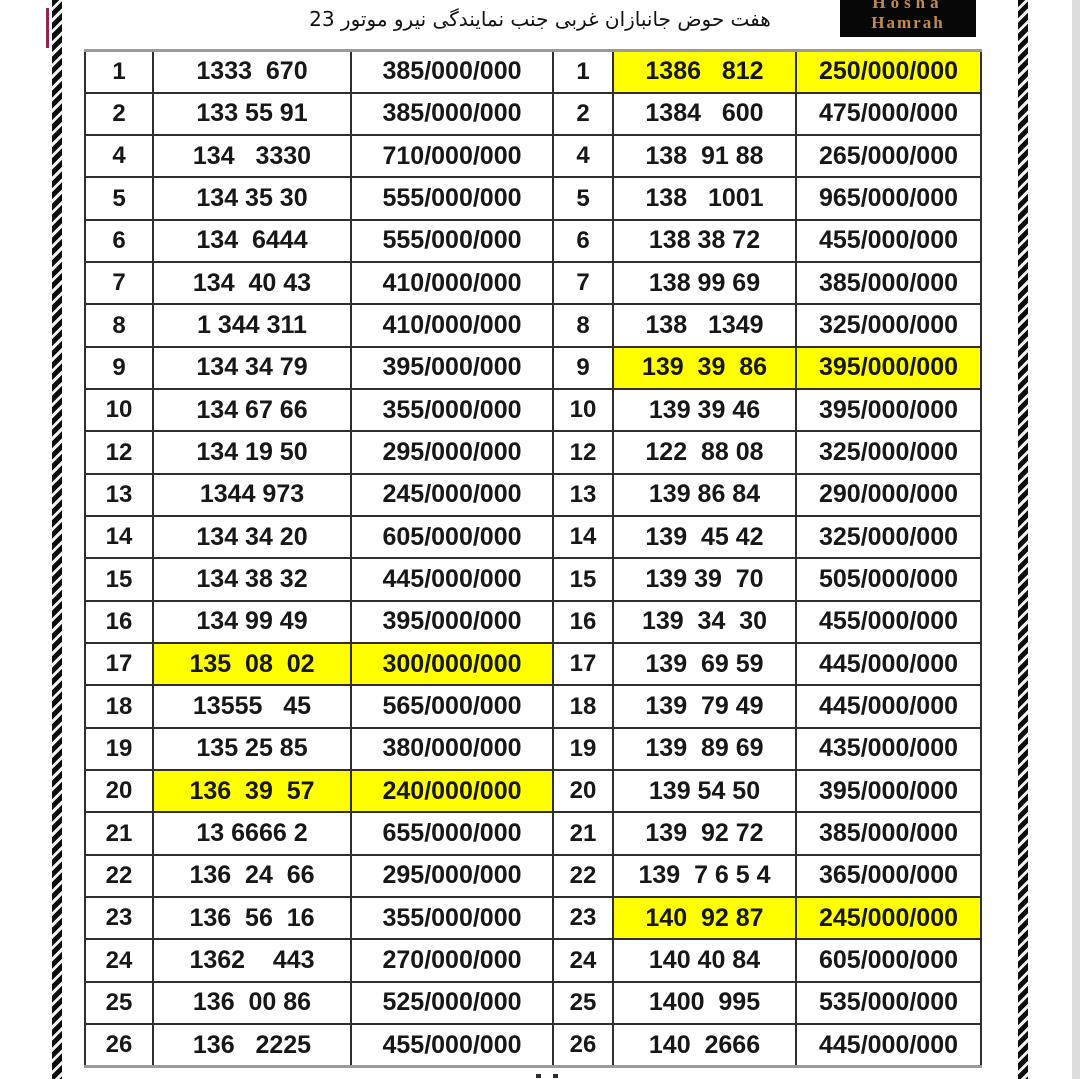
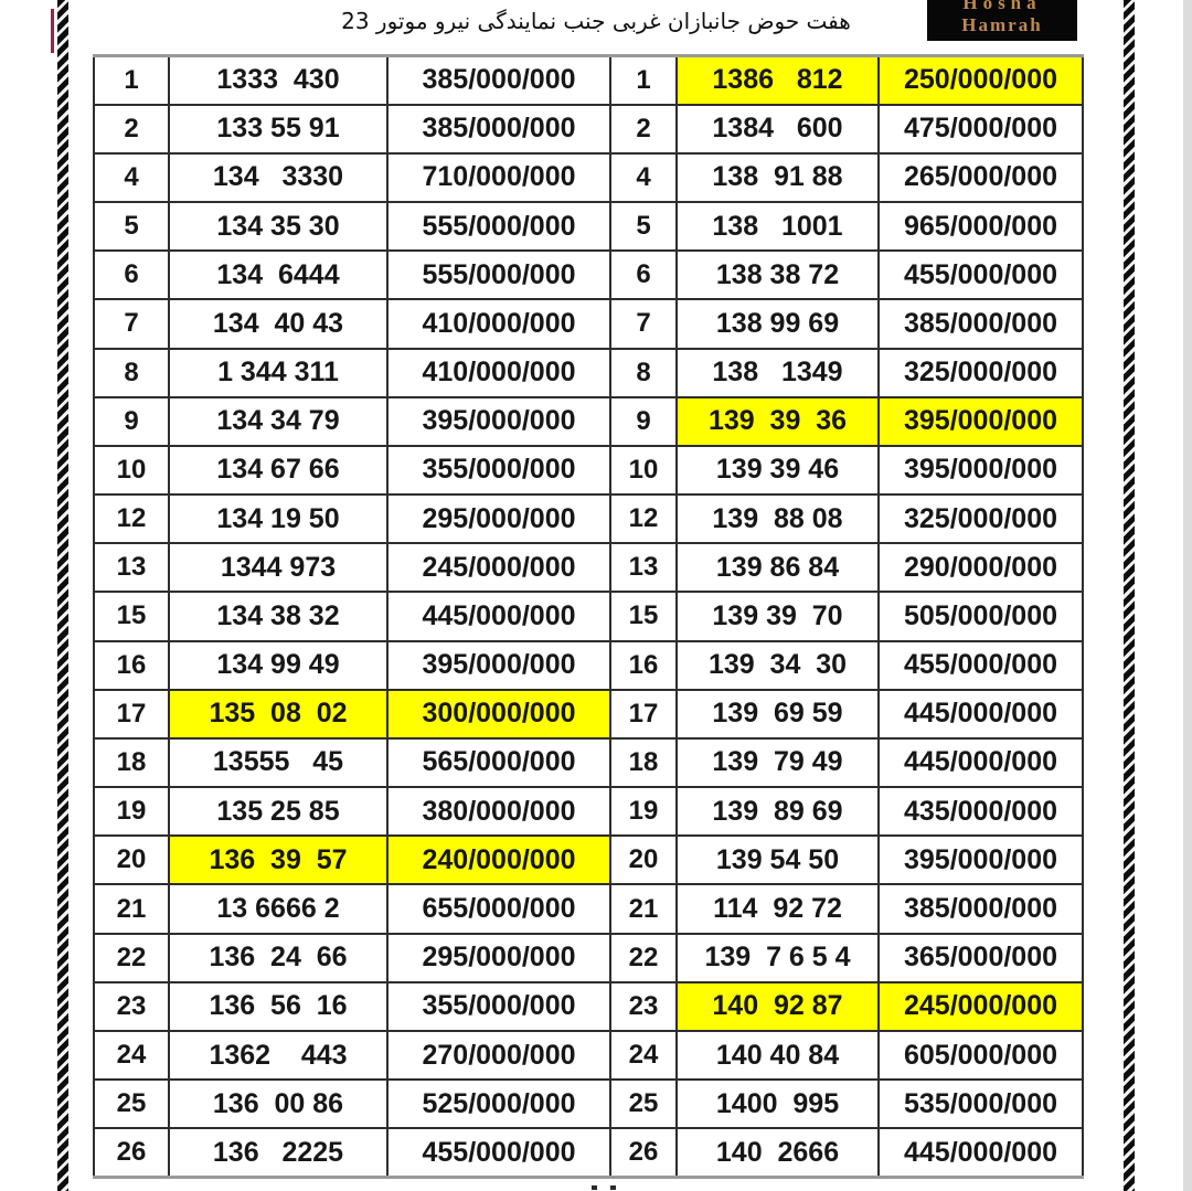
  هفت حوض جانبازان غربی جنب نمایندگی نیرو موتور 23
  Hosha
  Hamrah
- 1	1333 670	385/000/000	1	1386 812	250/000/000
+ 1	1333 430	385/000/000	1	1386 812	250/000/000
  2	133 55 91	385/000/000	2	1384 600	475/000/000
  4	134 3330	710/000/000	4	138 91 88	265/000/000
  5	134 35 30	555/000/000	5	138 1001	965/000/000
  6	134 6444	555/000/000	6	138 38 72	455/000/000
  7	134 40 43	410/000/000	7	138 99 69	385/000/000
  8	1 344 311	410/000/000	8	138 1349	325/000/000
- 9	134 34 79	395/000/000	9	139 39 86	395/000/000
+ 9	134 34 79	395/000/000	9	139 39 36	395/000/000
  10	134 67 66	355/000/000	10	139 39 46	395/000/000
- 12	134 19 50	295/000/000	12	122 88 08	325/000/000
+ 12	134 19 50	295/000/000	12	139 88 08	325/000/000
  13	1344 973	245/000/000	13	139 86 84	290/000/000
- 14	134 34 20	605/000/000	14	139 45 42	325/000/000
  15	134 38 32	445/000/000	15	139 39 70	505/000/000
  16	134 99 49	395/000/000	16	139 34 30	455/000/000
  17	135 08 02	300/000/000	17	139 69 59	445/000/000
  18	13555 45	565/000/000	18	139 79 49	445/000/000
  19	135 25 85	380/000/000	19	139 89 69	435/000/000
  20	136 39 57	240/000/000	20	139 54 50	395/000/000
- 21	13 6666 2	655/000/000	21	139 92 72	385/000/000
+ 21	13 6666 2	655/000/000	21	114 92 72	385/000/000
  22	136 24 66	295/000/000	22	139 7 6 5 4	365/000/000
  23	136 56 16	355/000/000	23	140 92 87	245/000/000
  24	1362 443	270/000/000	24	140 40 84	605/000/000
  25	136 00 86	525/000/000	25	1400 995	535/000/000
  26	136 2225	455/000/000	26	140 2666	445/000/000
